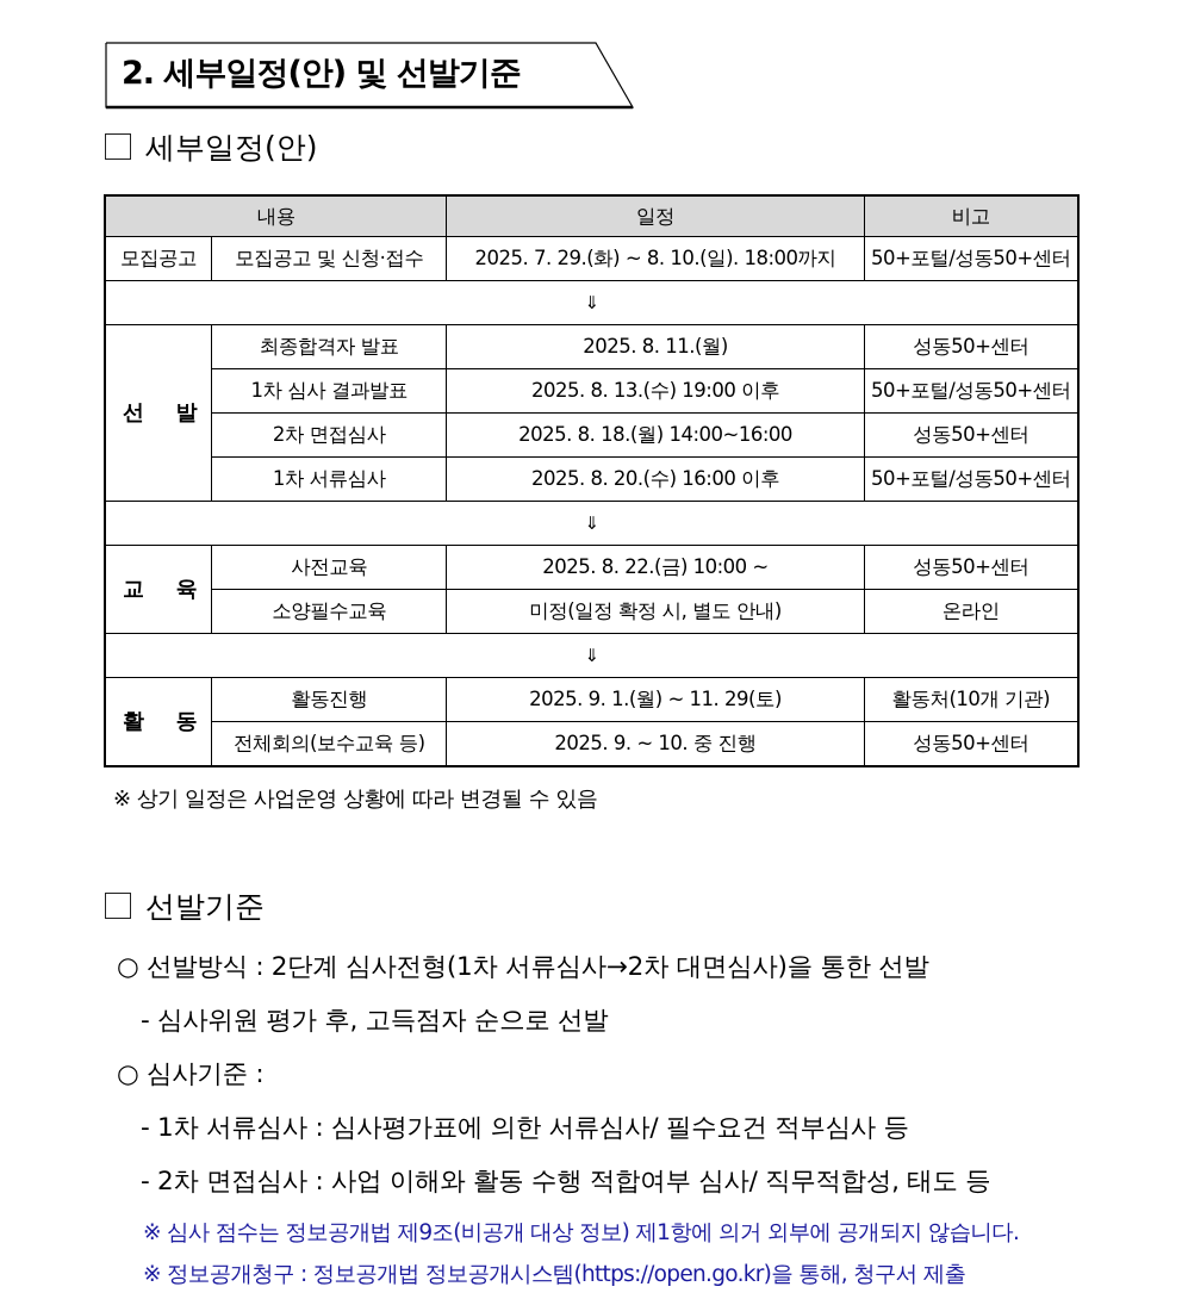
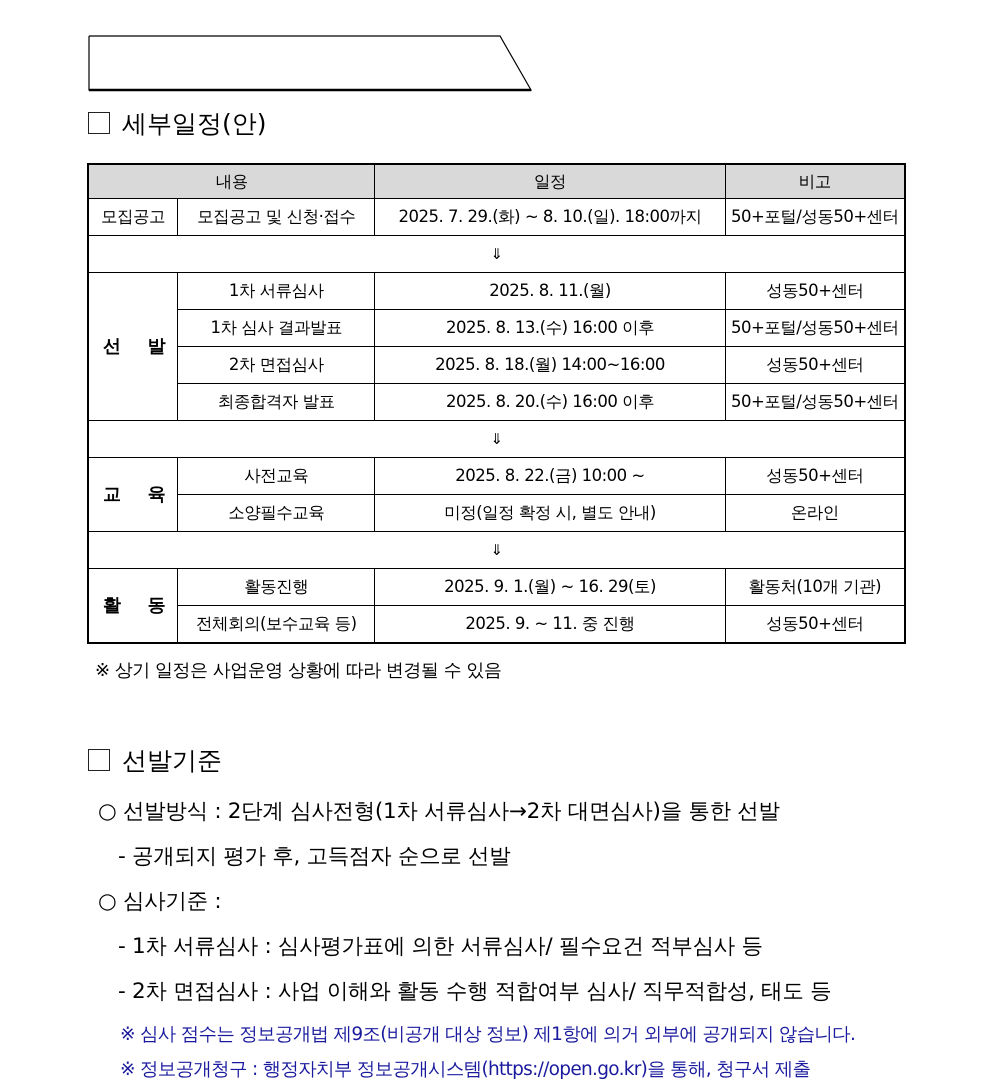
- 2. 세부일정(안) 및 선발기준
  세부일정(안)
  내용	일정	비고
  모집공고	모집공고 및 신청·접수	2025. 7. 29.(화) ~ 8. 10.(일). 18:00까지	50+포털/성동50+센터
  ⇓
- 선 발	최종합격자 발표	2025. 8. 11.(월)	성동50+센터
+ 선 발	1차 서류심사	2025. 8. 11.(월)	성동50+센터
- 1차 심사 결과발표	2025. 8. 13.(수) 19:00 이후	50+포털/성동50+센터
+ 1차 심사 결과발표	2025. 8. 13.(수) 16:00 이후	50+포털/성동50+센터
  2차 면접심사	2025. 8. 18.(월) 14:00~16:00	성동50+센터
- 1차 서류심사	2025. 8. 20.(수) 16:00 이후	50+포털/성동50+센터
+ 최종합격자 발표	2025. 8. 20.(수) 16:00 이후	50+포털/성동50+센터
  ⇓
  교 육	사전교육	2025. 8. 22.(금) 10:00 ~	성동50+센터
  소양필수교육	미정(일정 확정 시, 별도 안내)	온라인
  ⇓
- 활 동	활동진행	2025. 9. 1.(월) ~ 11. 29(토)	활동처(10개 기관)
+ 활 동	활동진행	2025. 9. 1.(월) ~ 16. 29(토)	활동처(10개 기관)
- 전체회의(보수교육 등)	2025. 9. ~ 10. 중 진행	성동50+센터
+ 전체회의(보수교육 등)	2025. 9. ~ 11. 중 진행	성동50+센터
  ※ 상기 일정은 사업운영 상황에 따라 변경될 수 있음
  선발기준
  ○ 선발방식 : 2단계 심사전형(1차 서류심사→2차 대면심사)을 통한 선발
- - 심사위원 평가 후, 고득점자 순으로 선발
+ - 공개되지 평가 후, 고득점자 순으로 선발
  ○ 심사기준 :
  - 1차 서류심사 : 심사평가표에 의한 서류심사/ 필수요건 적부심사 등
  - 2차 면접심사 : 사업 이해와 활동 수행 적합여부 심사/ 직무적합성, 태도 등
  ※ 심사 점수는 정보공개법 제9조(비공개 대상 정보) 제1항에 의거 외부에 공개되지 않습니다.
- ※ 정보공개청구 : 정보공개법 정보공개시스템(https://open.go.kr)을 통해, 청구서 제출
+ ※ 정보공개청구 : 행정자치부 정보공개시스템(https://open.go.kr)을 통해, 청구서 제출
